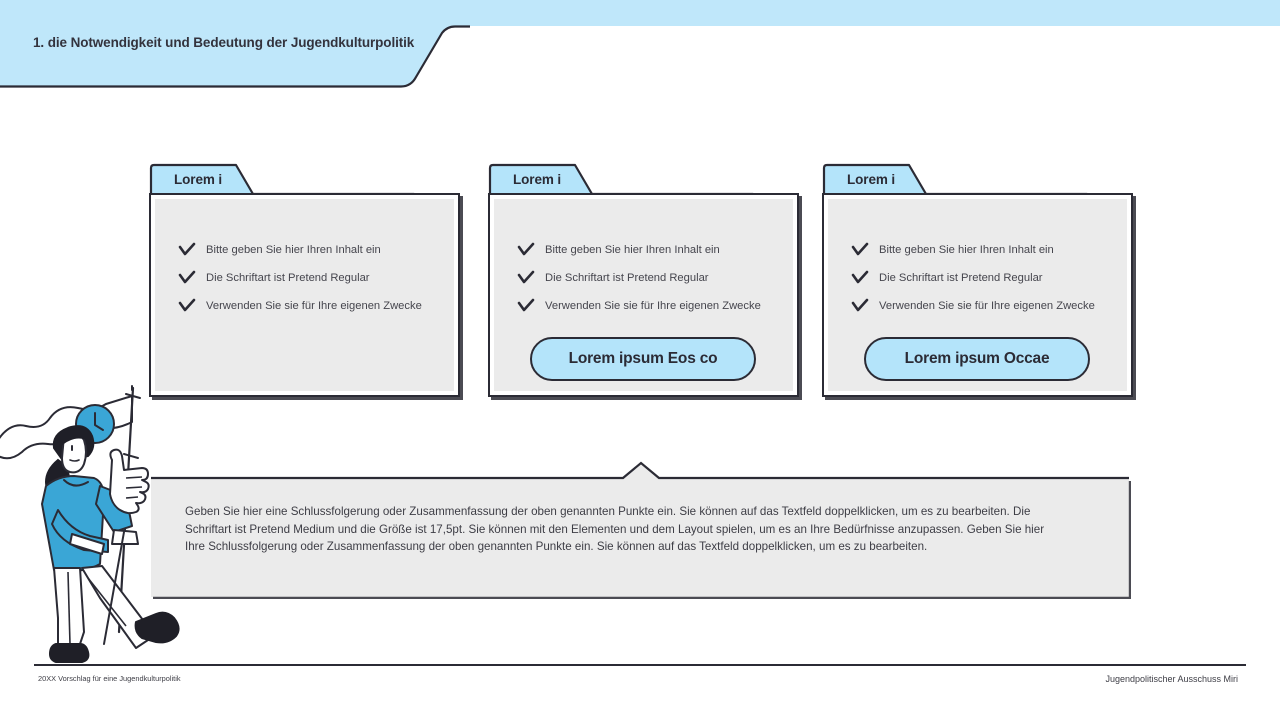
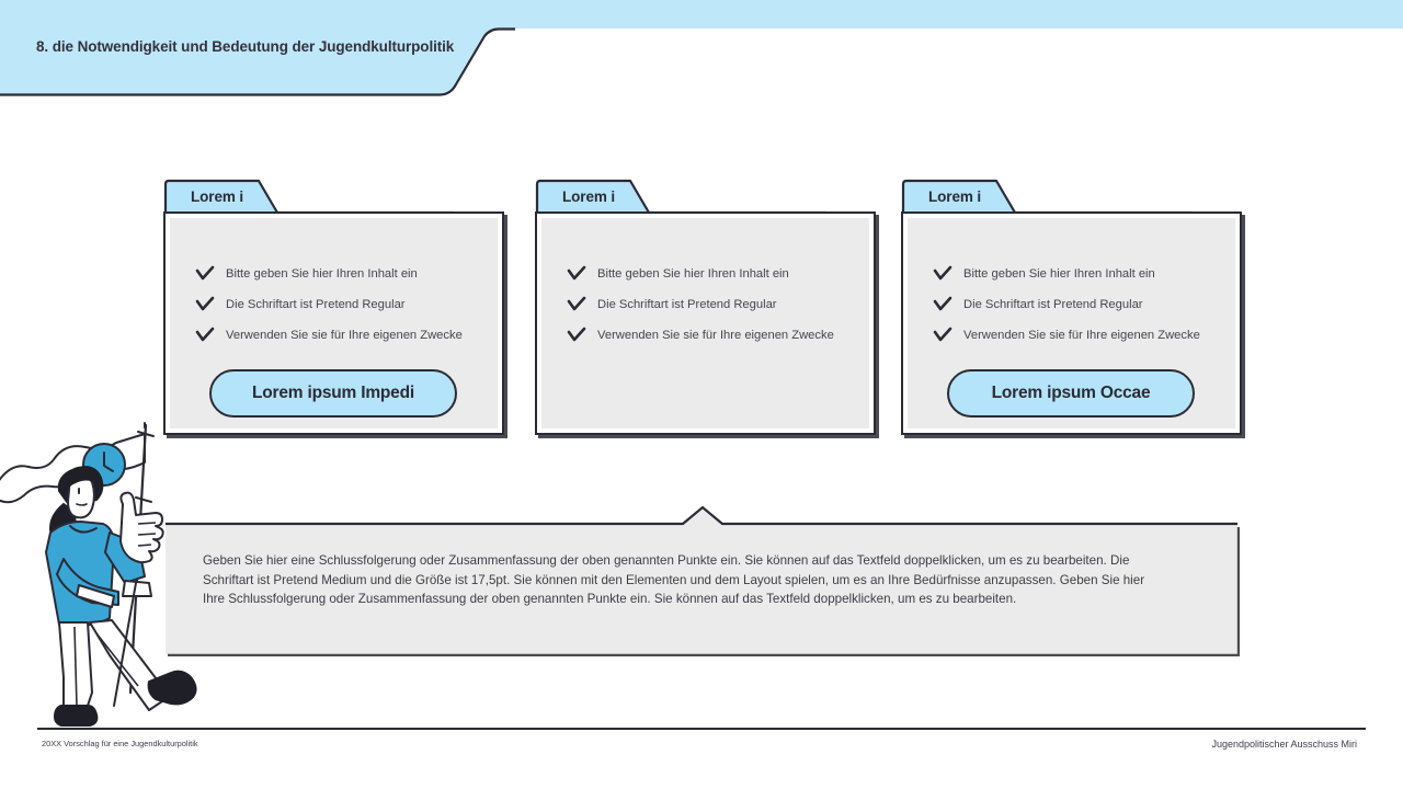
- 1. die Notwendigkeit und Bedeutung der Jugendkulturpolitik
+ 8. die Notwendigkeit und Bedeutung der Jugendkulturpolitik
  Lorem i
  Bitte geben Sie hier Ihren Inhalt ein
  Die Schriftart ist Pretend Regular
  Verwenden Sie sie für Ihre eigenen Zwecke
+ Lorem ipsum Impedi
  Lorem i
  Bitte geben Sie hier Ihren Inhalt ein
  Die Schriftart ist Pretend Regular
  Verwenden Sie sie für Ihre eigenen Zwecke
- Lorem ipsum Eos co
  Lorem i
  Bitte geben Sie hier Ihren Inhalt ein
  Die Schriftart ist Pretend Regular
  Verwenden Sie sie für Ihre eigenen Zwecke
  Lorem ipsum Occae
  Geben Sie hier eine Schlussfolgerung oder Zusammenfassung der oben genannten Punkte ein. Sie können auf das Textfeld doppelklicken, um es zu bearbeiten. Die Schriftart ist Pretend Medium und die Größe ist 17,5pt. Sie können mit den Elementen und dem Layout spielen, um es an Ihre Bedürfnisse anzupassen. Geben Sie hier Ihre Schlussfolgerung oder Zusammenfassung der oben genannten Punkte ein. Sie können auf das Textfeld doppelklicken, um es zu bearbeiten.
  20XX Vorschlag für eine Jugendkulturpolitik
  Jugendpolitischer Ausschuss Miri
